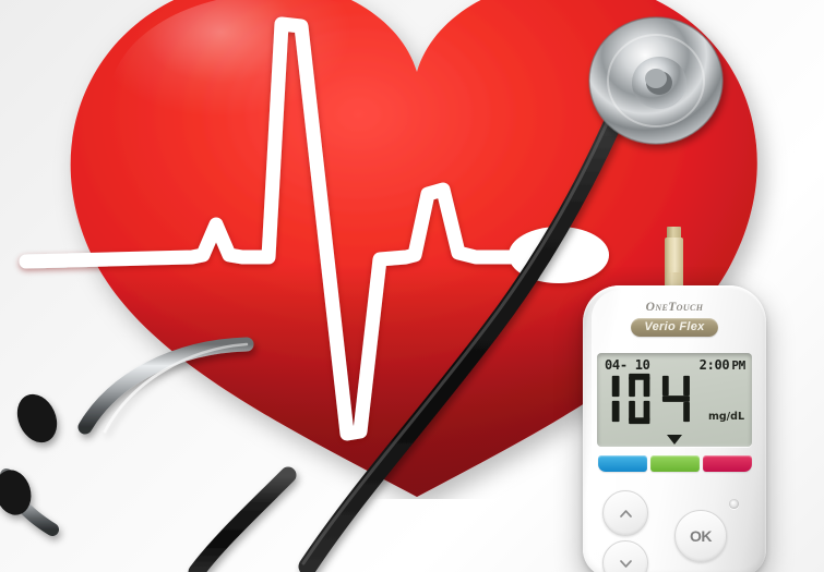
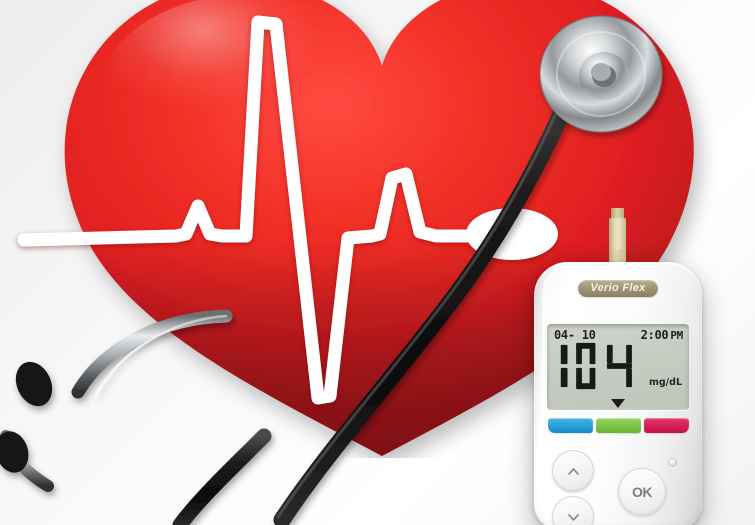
- OneTouch
  Verio Flex
  04- 10
  2:00
  PM
  mg/dL
  OK
